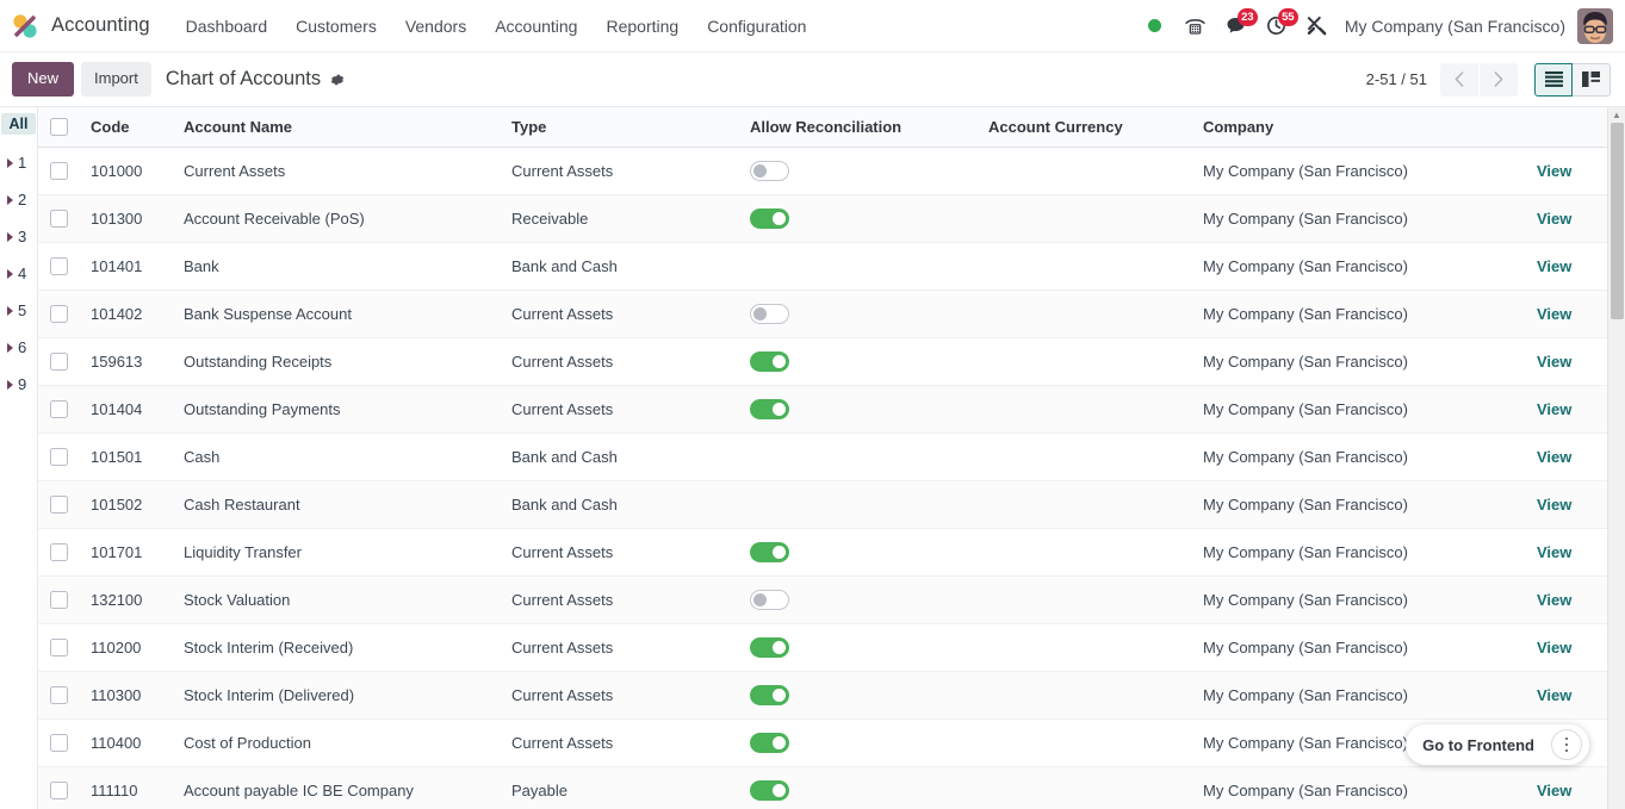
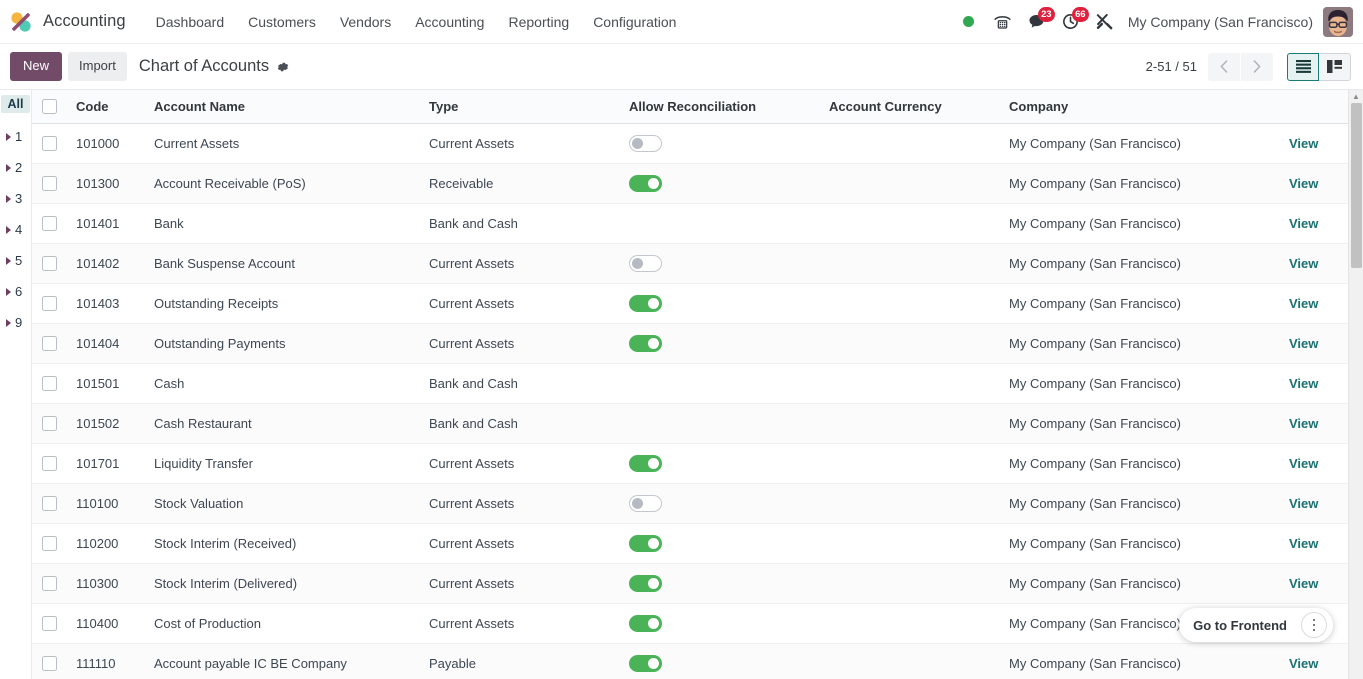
  Accounting
  Dashboard
  Customers
  Vendors
  Accounting
  Reporting
  Configuration
  23
- 55
+ 66
  My Company (San Francisco)
  New
  Import
  Chart of Accounts
  2-51 / 51
  All
  1
  2
  3
  4
  5
  6
  9
  	Code	Account Name	Type	Allow Reconciliation	Account Currency	Company
  	101000	Current Assets	Current Assets			My Company (San Francisco)	View
  	101300	Account Receivable (PoS)	Receivable			My Company (San Francisco)	View
  	101401	Bank	Bank and Cash			My Company (San Francisco)	View
  	101402	Bank Suspense Account	Current Assets			My Company (San Francisco)	View
- 	159613	Outstanding Receipts	Current Assets			My Company (San Francisco)	View
+ 	101403	Outstanding Receipts	Current Assets			My Company (San Francisco)	View
  	101404	Outstanding Payments	Current Assets			My Company (San Francisco)	View
  	101501	Cash	Bank and Cash			My Company (San Francisco)	View
  	101502	Cash Restaurant	Bank and Cash			My Company (San Francisco)	View
  	101701	Liquidity Transfer	Current Assets			My Company (San Francisco)	View
- 	132100	Stock Valuation	Current Assets			My Company (San Francisco)	View
+ 	110100	Stock Valuation	Current Assets			My Company (San Francisco)	View
  	110200	Stock Interim (Received)	Current Assets			My Company (San Francisco)	View
  	110300	Stock Interim (Delivered)	Current Assets			My Company (San Francisco)	View
  	110400	Cost of Production	Current Assets			My Company (San Francisco
  	111110	Account payable IC BE Company	Payable			My Company (San Francisco)	View
  ▲
  Go to Frontend
